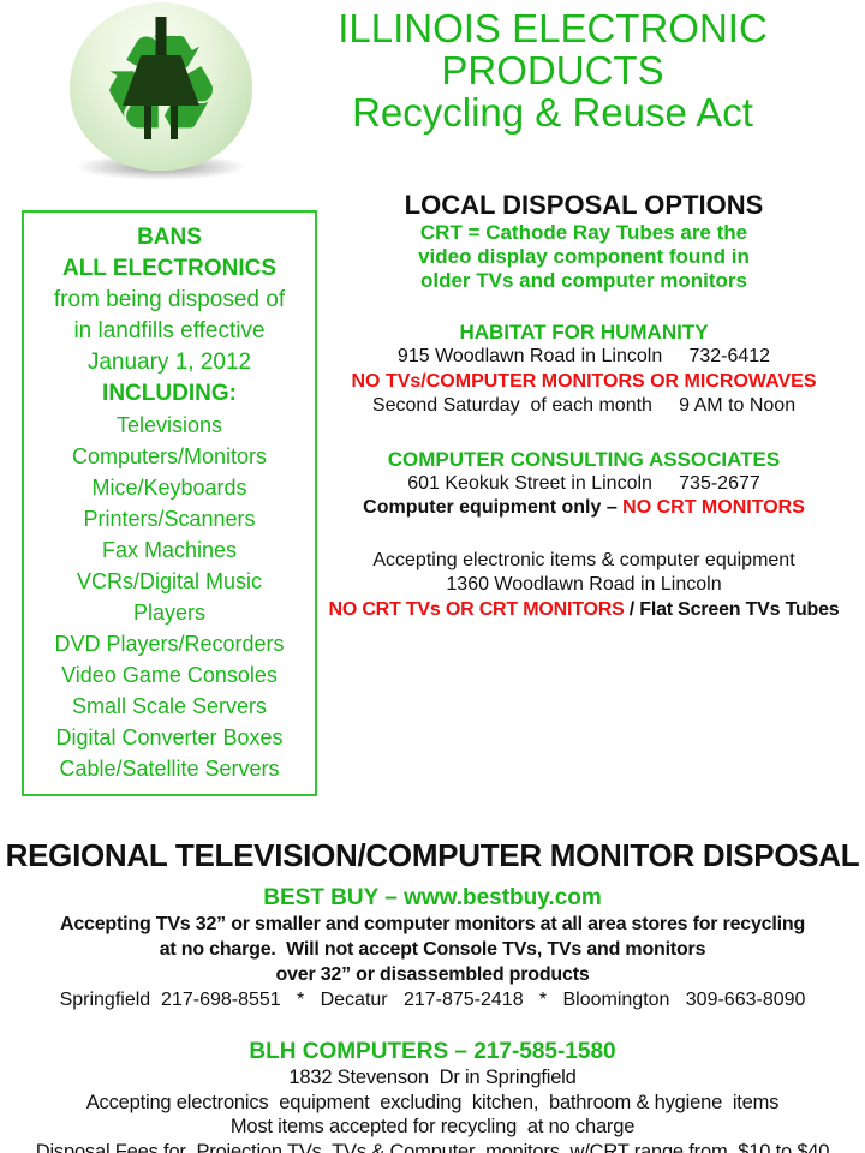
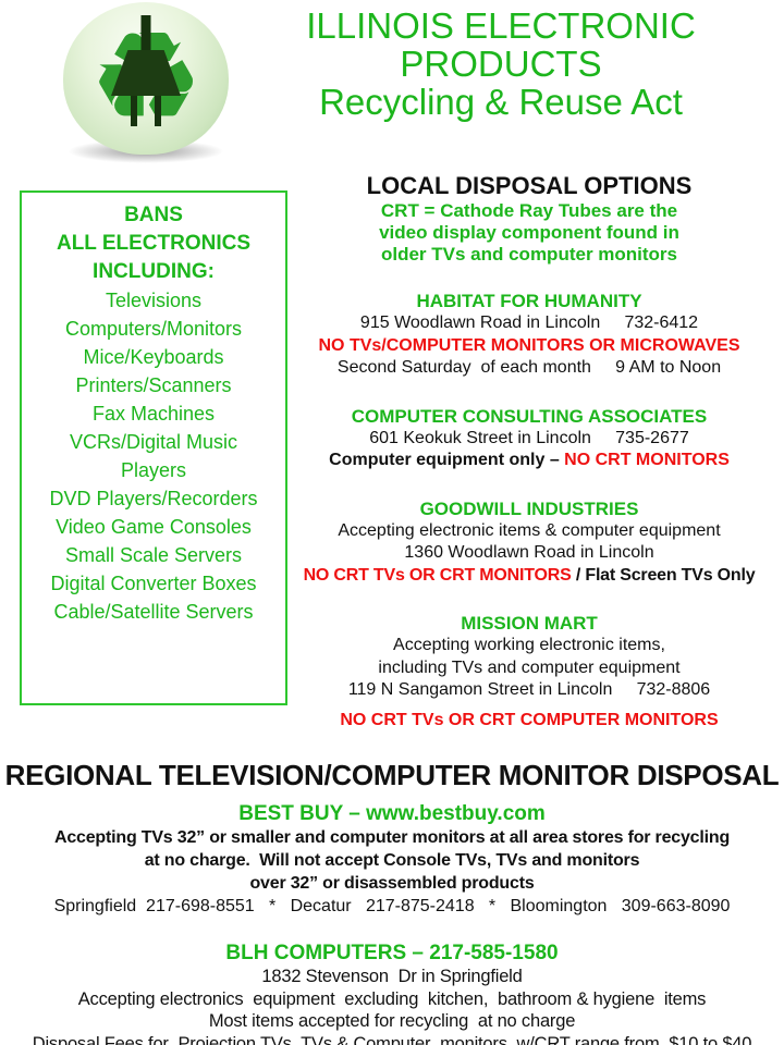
  ILLINOIS ELECTRONIC
  PRODUCTS
  Recycling & Reuse Act
  BANS
  ALL ELECTRONICS
- from being disposed of
- in landfills effective
- January 1, 2012
  INCLUDING:
  Televisions
  Computers/Monitors
  Mice/Keyboards
  Printers/Scanners
  Fax Machines
  VCRs/Digital Music
  Players
  DVD Players/Recorders
  Video Game Consoles
  Small Scale Servers
  Digital Converter Boxes
  Cable/Satellite Servers
  LOCAL DISPOSAL OPTIONS
  CRT = Cathode Ray Tubes are the
  video display component found in
  older TVs and computer monitors
  HABITAT FOR HUMANITY
  915 Woodlawn Road in Lincoln 732-6412
  NO TVs/COMPUTER MONITORS OR MICROWAVES
  Second Saturday of each month 9 AM to Noon
  COMPUTER CONSULTING ASSOCIATES
  601 Keokuk Street in Lincoln 735-2677
  Computer equipment only – NO CRT MONITORS
+ GOODWILL INDUSTRIES
  Accepting electronic items & computer equipment
  1360 Woodlawn Road in Lincoln
- NO CRT TVs OR CRT MONITORS / Flat Screen TVs Tubes
+ NO CRT TVs OR CRT MONITORS / Flat Screen TVs Only
+ MISSION MART
+ Accepting working electronic items,
+ including TVs and computer equipment
+ 119 N Sangamon Street in Lincoln 732-8806
+ NO CRT TVs OR CRT COMPUTER MONITORS
  REGIONAL TELEVISION/COMPUTER MONITOR DISPOSAL
  BEST BUY – www.bestbuy.com
  Accepting TVs 32” or smaller and computer monitors at all area stores for recycling
  at no charge. Will not accept Console TVs, TVs and monitors
  over 32” or disassembled products
  Springfield 217-698-8551 * Decatur 217-875-2418 * Bloomington 309-663-8090
  BLH COMPUTERS – 217-585-1580
  1832 Stevenson Dr in Springfield
  Accepting electronics equipment excluding kitchen, bathroom & hygiene items
  Most items accepted for recycling at no charge
  Disposal Fees for Projection TVs, TVs & Computer monitors w/CRT range from $10 to $40
